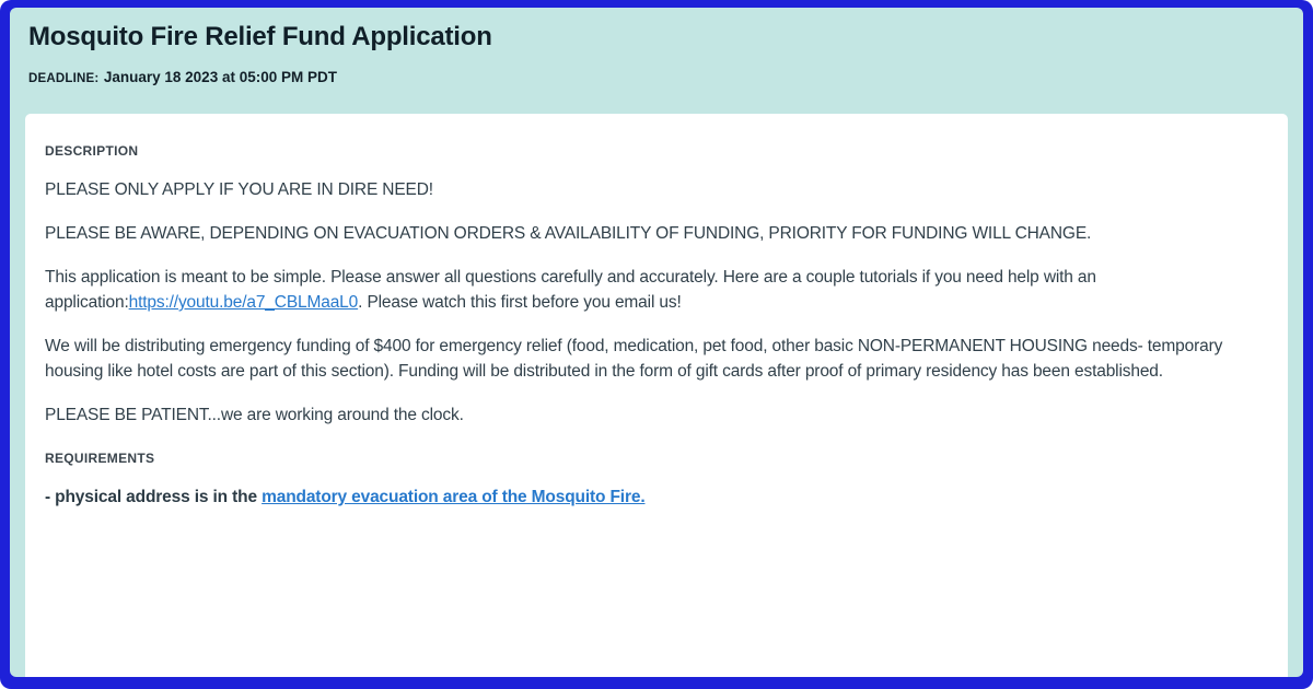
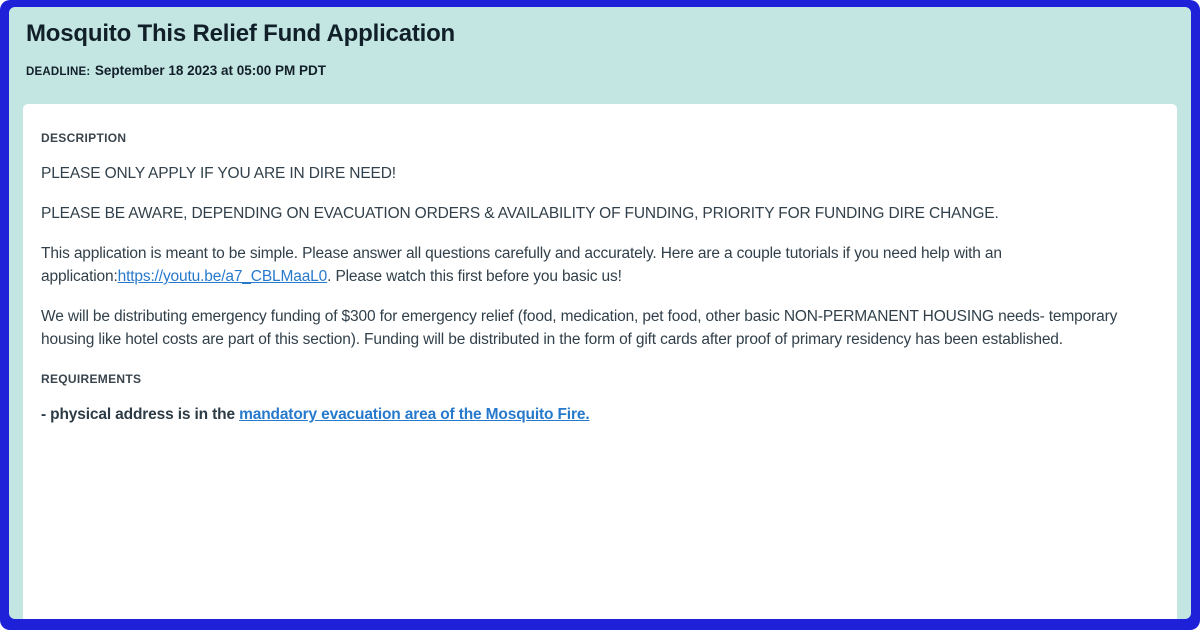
- Mosquito Fire Relief Fund Application
+ Mosquito This Relief Fund Application
- DEADLINE: January 18 2023 at 05:00 PM PDT
+ DEADLINE: September 18 2023 at 05:00 PM PDT
  DESCRIPTION
  PLEASE ONLY APPLY IF YOU ARE IN DIRE NEED!
- PLEASE BE AWARE, DEPENDING ON EVACUATION ORDERS & AVAILABILITY OF FUNDING, PRIORITY FOR FUNDING WILL CHANGE.
+ PLEASE BE AWARE, DEPENDING ON EVACUATION ORDERS & AVAILABILITY OF FUNDING, PRIORITY FOR FUNDING DIRE CHANGE.
- This application is meant to be simple. Please answer all questions carefully and accurately. Here are a couple tutorials if you need help with an application:https://youtu.be/a7_CBLMaaL0. Please watch this first before you email us!
+ This application is meant to be simple. Please answer all questions carefully and accurately. Here are a couple tutorials if you need help with an application:https://youtu.be/a7_CBLMaaL0. Please watch this first before you basic us!
- We will be distributing emergency funding of $400 for emergency relief (food, medication, pet food, other basic NON-PERMANENT HOUSING needs- temporary housing like hotel costs are part of this section). Funding will be distributed in the form of gift cards after proof of primary residency has been established.
+ We will be distributing emergency funding of $300 for emergency relief (food, medication, pet food, other basic NON-PERMANENT HOUSING needs- temporary housing like hotel costs are part of this section). Funding will be distributed in the form of gift cards after proof of primary residency has been established.
- PLEASE BE PATIENT...we are working around the clock.
  REQUIREMENTS
  - physical address is in the mandatory evacuation area of the Mosquito Fire.
